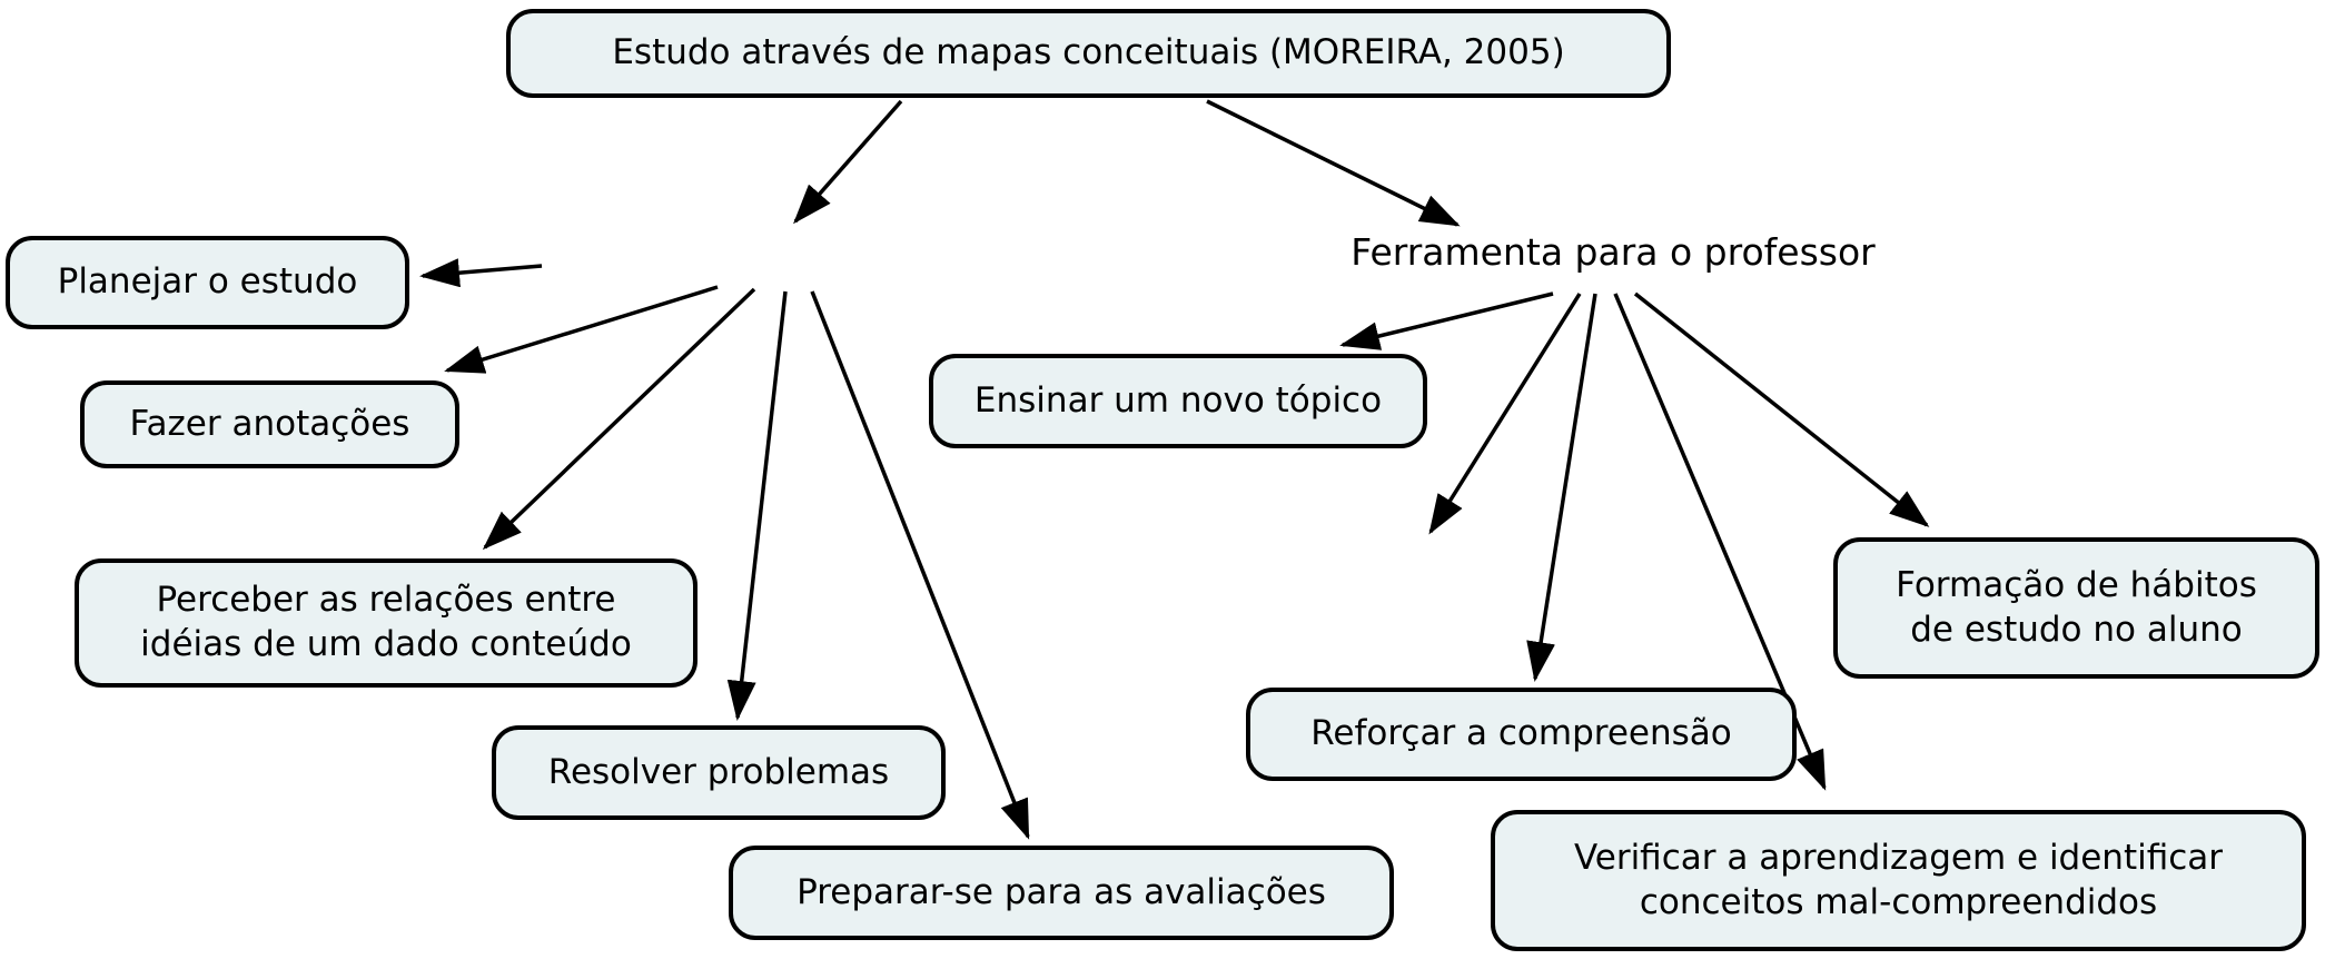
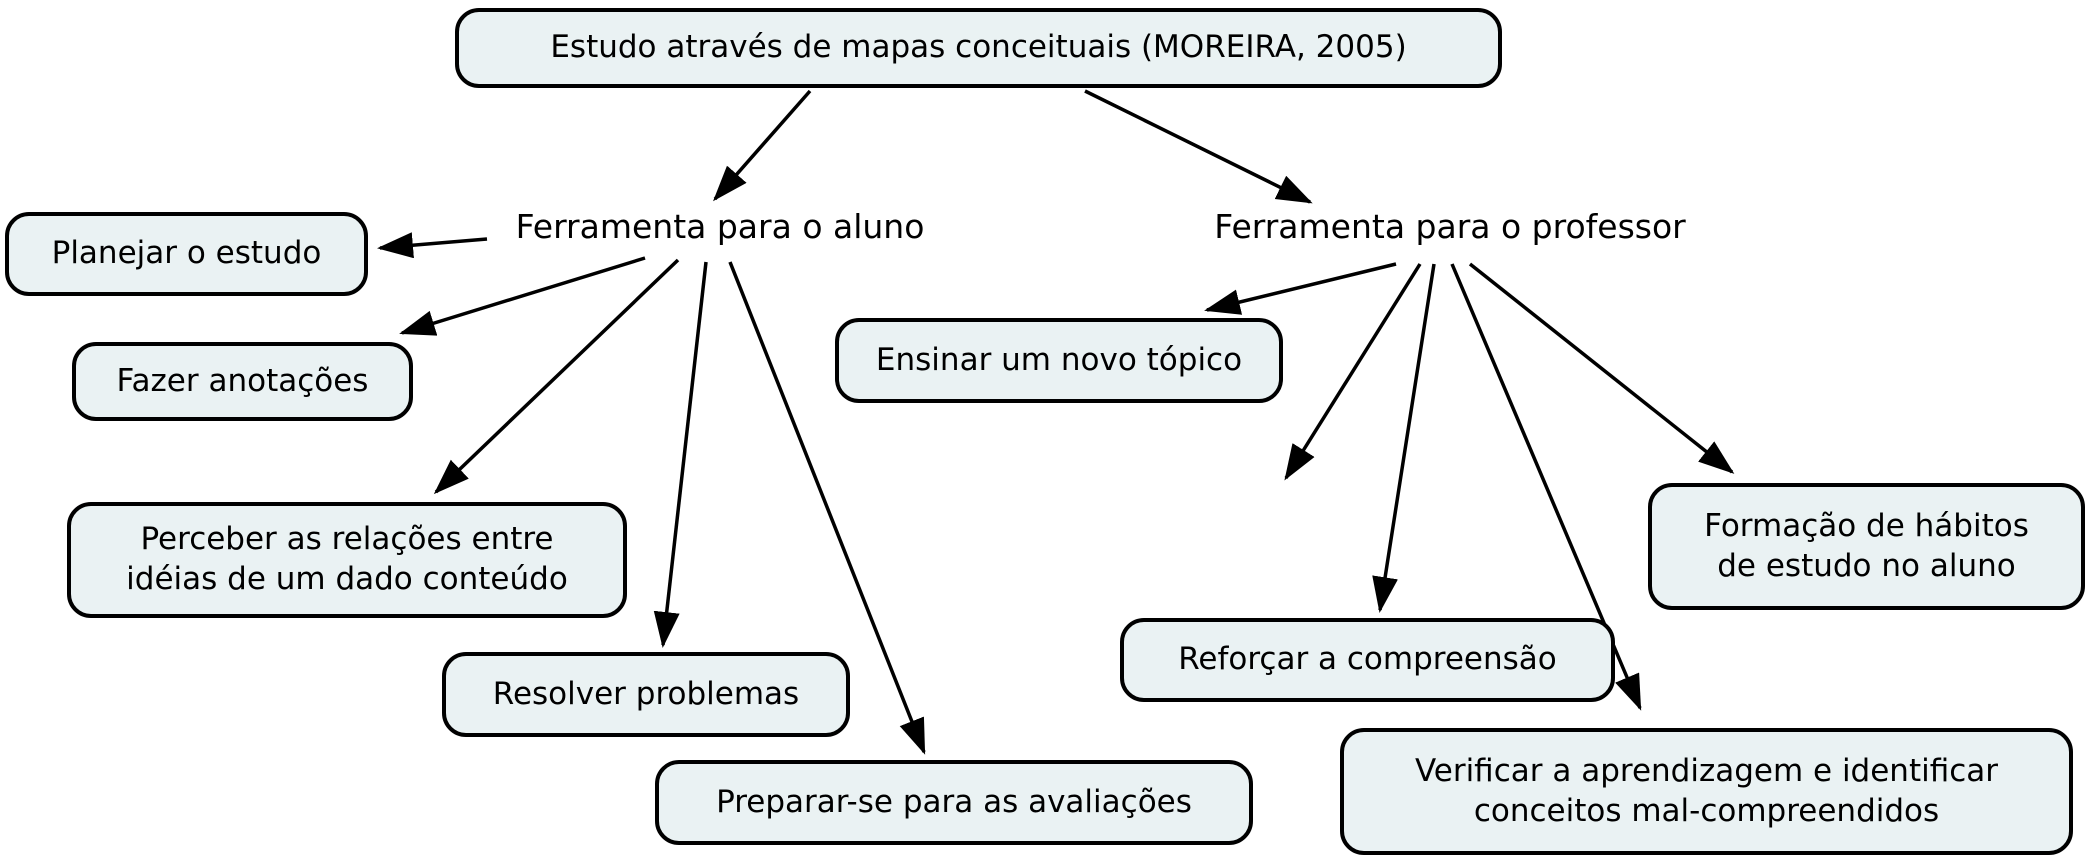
  Estudo através de mapas conceituais (MOREIRA, 2005)
+ Ferramenta para o aluno
  Ferramenta para o professor
  Planejar o estudo
  Fazer anotações
  Perceber as relações entre
  idéias de um dado conteúdo
  Resolver problemas
  Preparar-se para as avaliações
  Ensinar um novo tópico
  Reforçar a compreensão
  Verificar a aprendizagem e identificar
  conceitos mal-compreendidos
  Formação de hábitos
  de estudo no aluno
